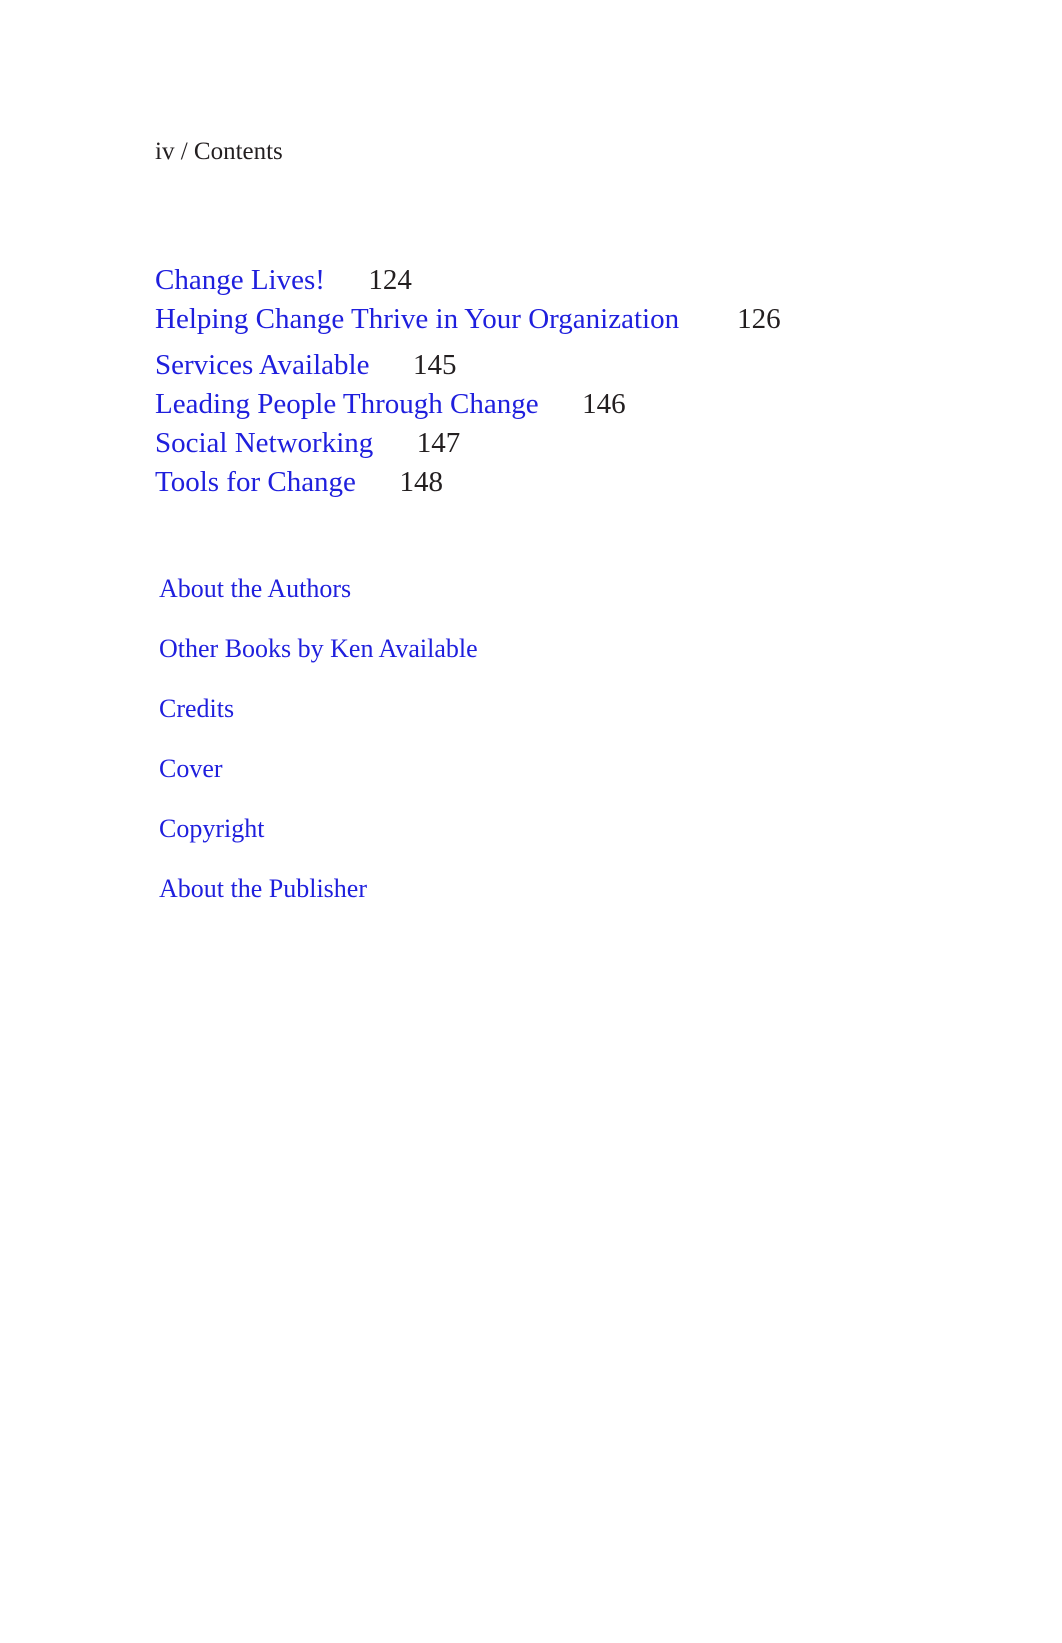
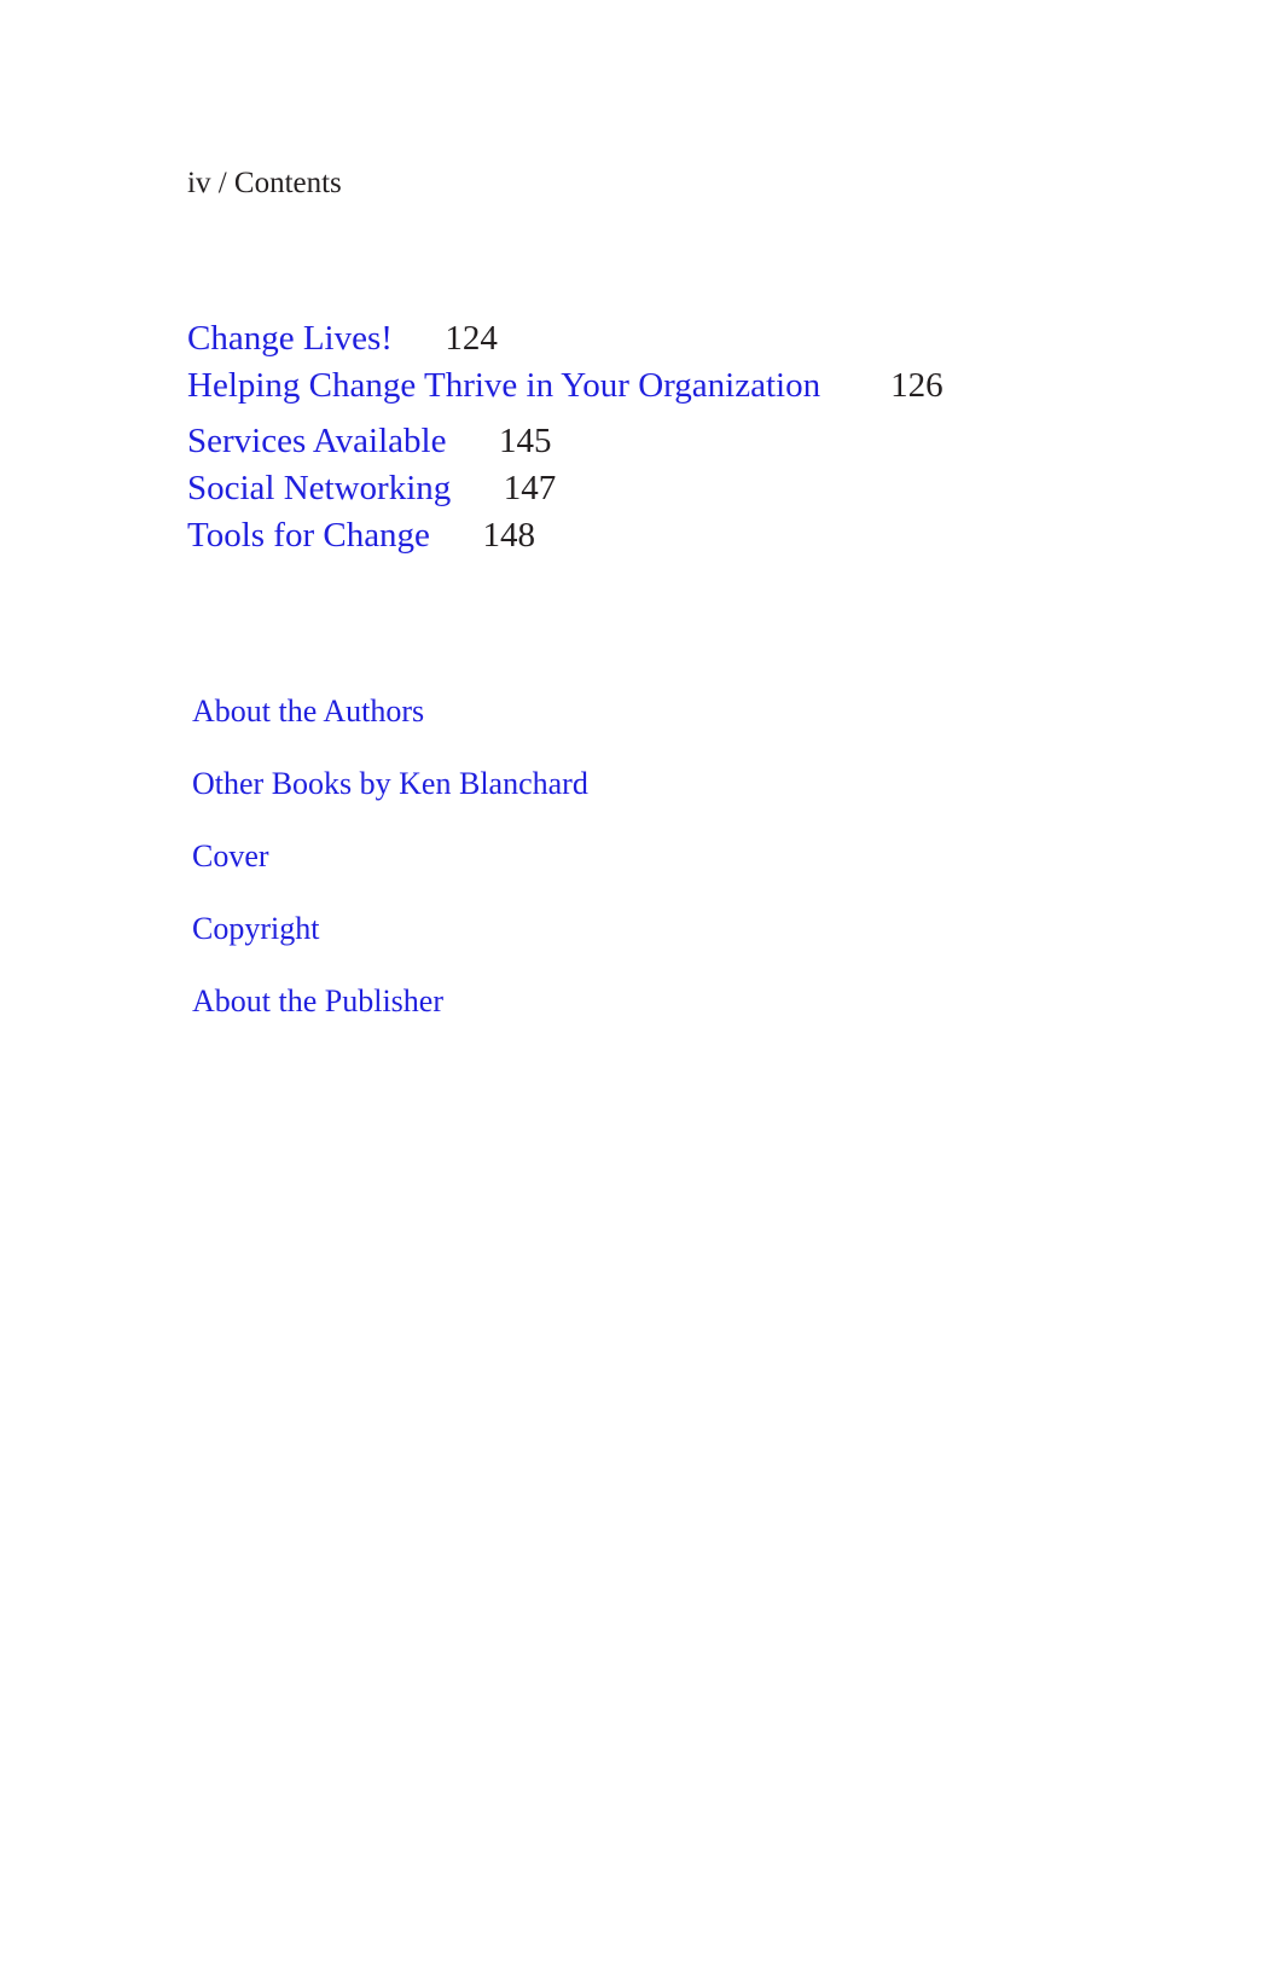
  iv / Contents
  Change Lives! 124
  Helping Change Thrive in Your Organization 126
  Services Available 145
- Leading People Through Change 146
  Social Networking 147
  Tools for Change 148
  About the Authors
- Other Books by Ken Available
+ Other Books by Ken Blanchard
- Credits
  Cover
  Copyright
  About the Publisher
